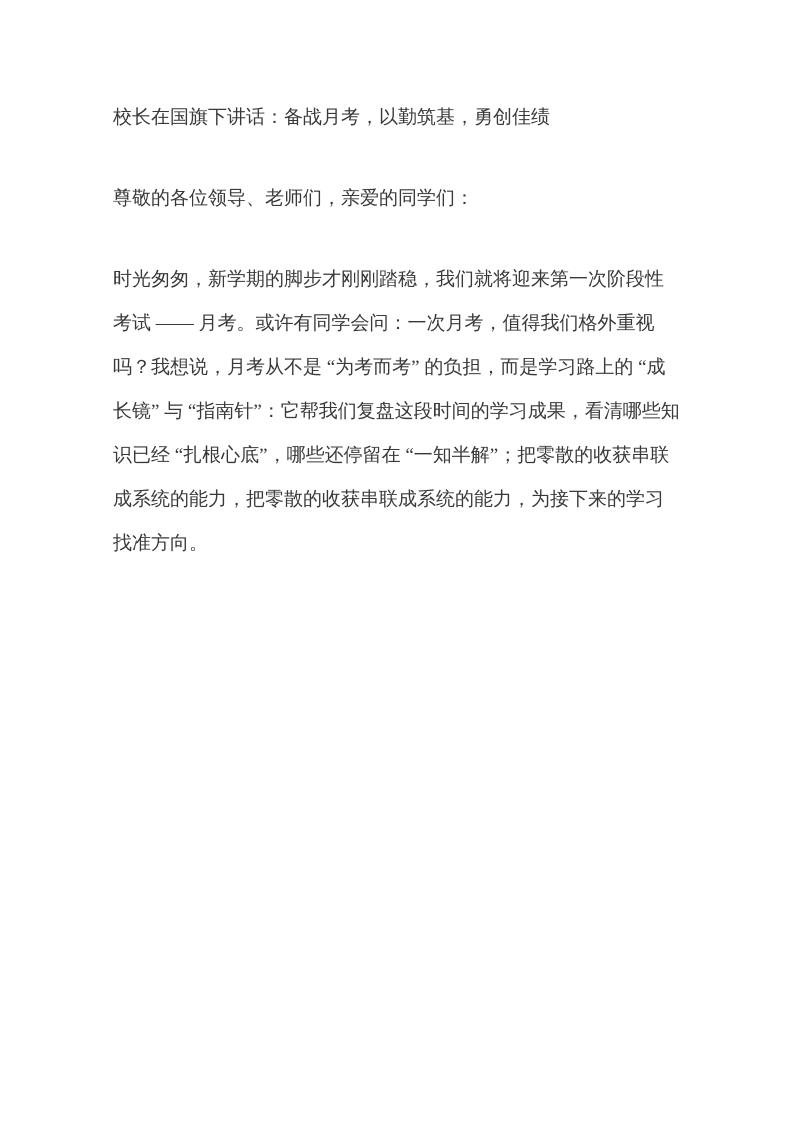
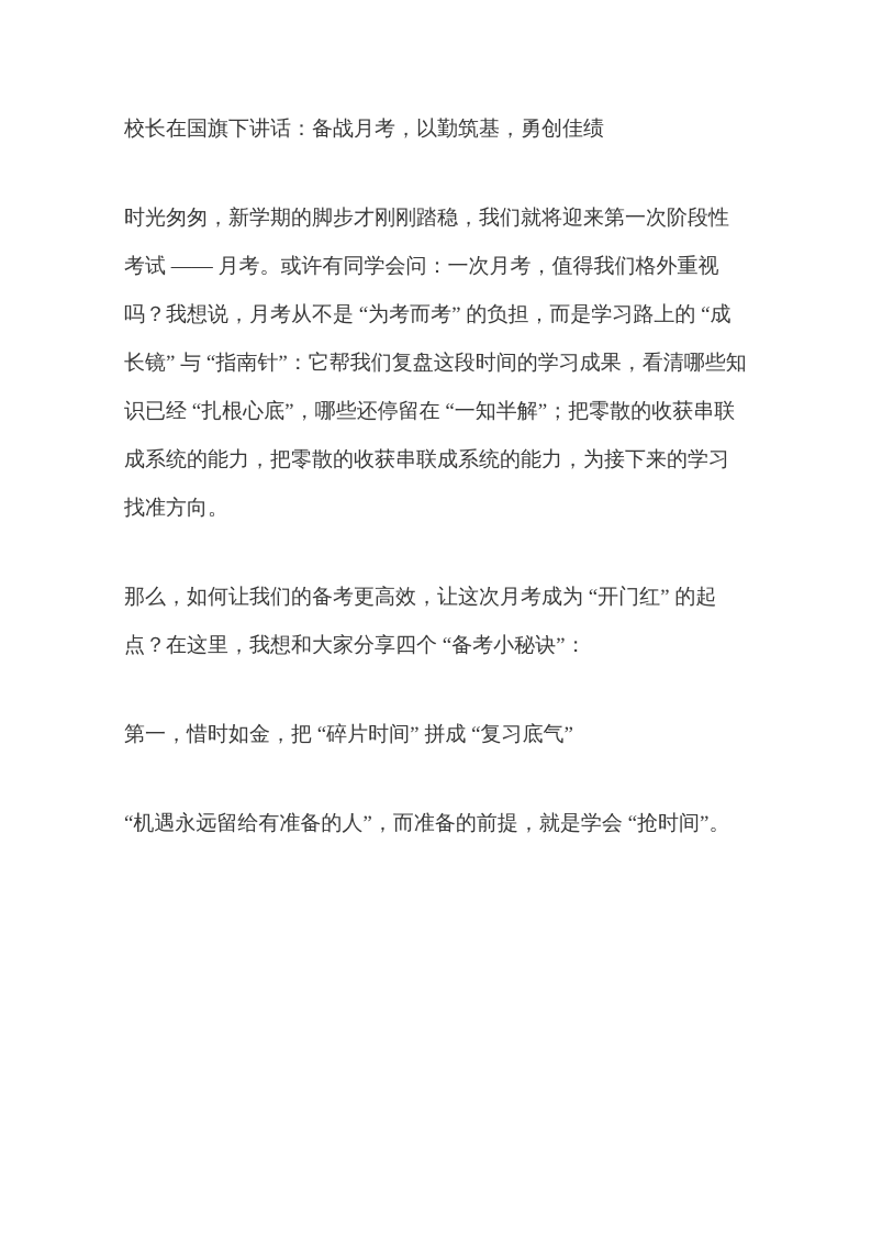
  校长在国旗下讲话：备战月考，以勤筑基，勇创佳绩
- 尊敬的各位领导、老师们，亲爱的同学们：
  时光匆匆，新学期的脚步才刚刚踏稳，我们就将迎来第一次阶段性考试 —— 月考。或许有同学会问：一次月考，值得我们格外重视吗？我想说，月考从不是 “为考而考” 的负担，而是学习路上的 “成长镜” 与 “指南针”：它帮我们复盘这段时间的学习成果，看清哪些知识已经 “扎根心底”，哪些还停留在 “一知半解”；把零散的收获串联成系统的能力，把零散的收获串联成系统的能力，为接下来的学习找准方向。
+ 那么，如何让我们的备考更高效，让这次月考成为 “开门红” 的起点？在这里，我想和大家分享四个 “备考小秘诀”：
+ 第一，惜时如金，把 “碎片时间” 拼成 “复习底气”
+ “机遇永远留给有准备的人”，而准备的前提，就是学会 “抢时间”。
